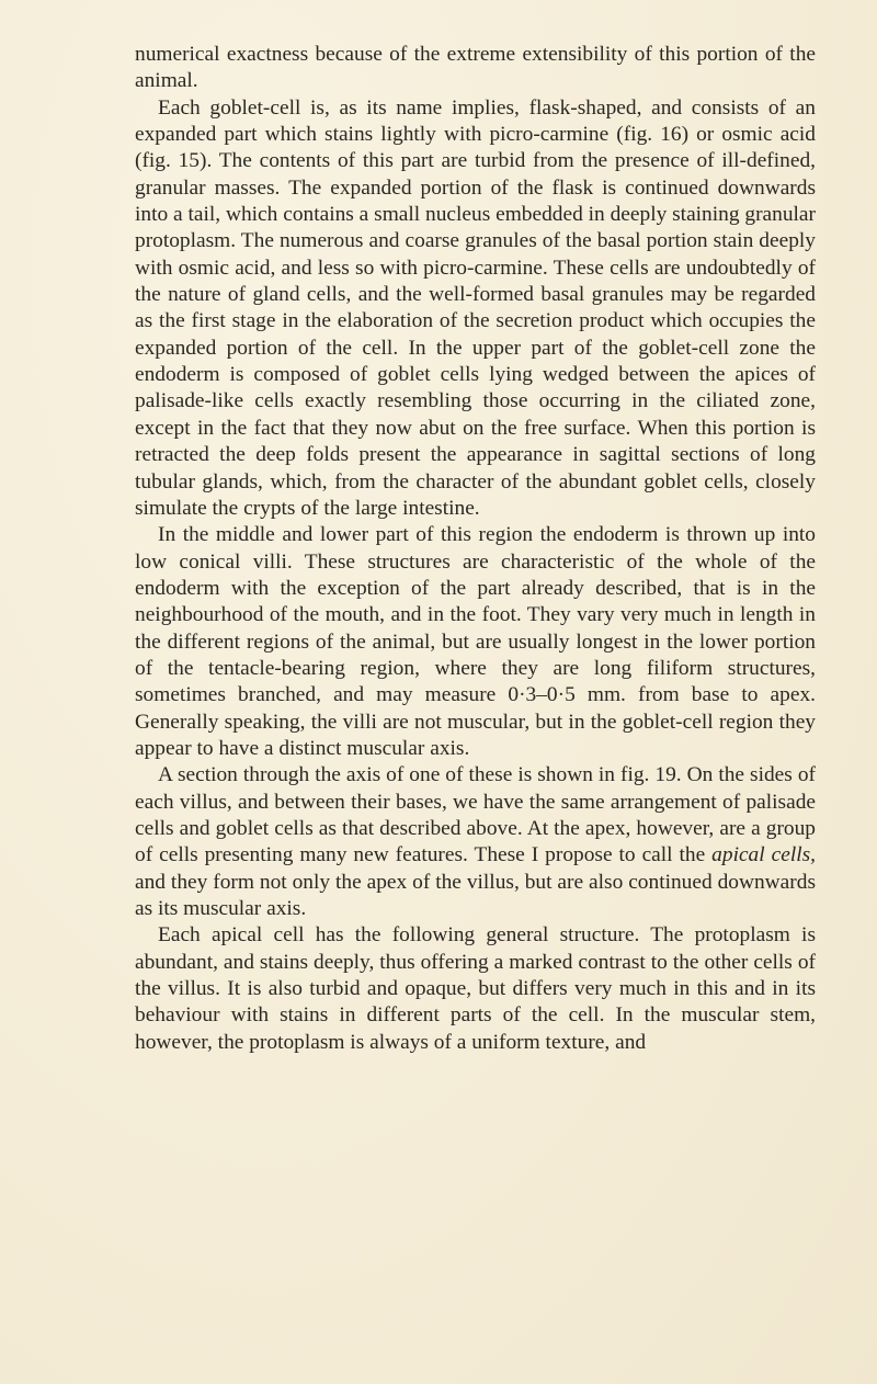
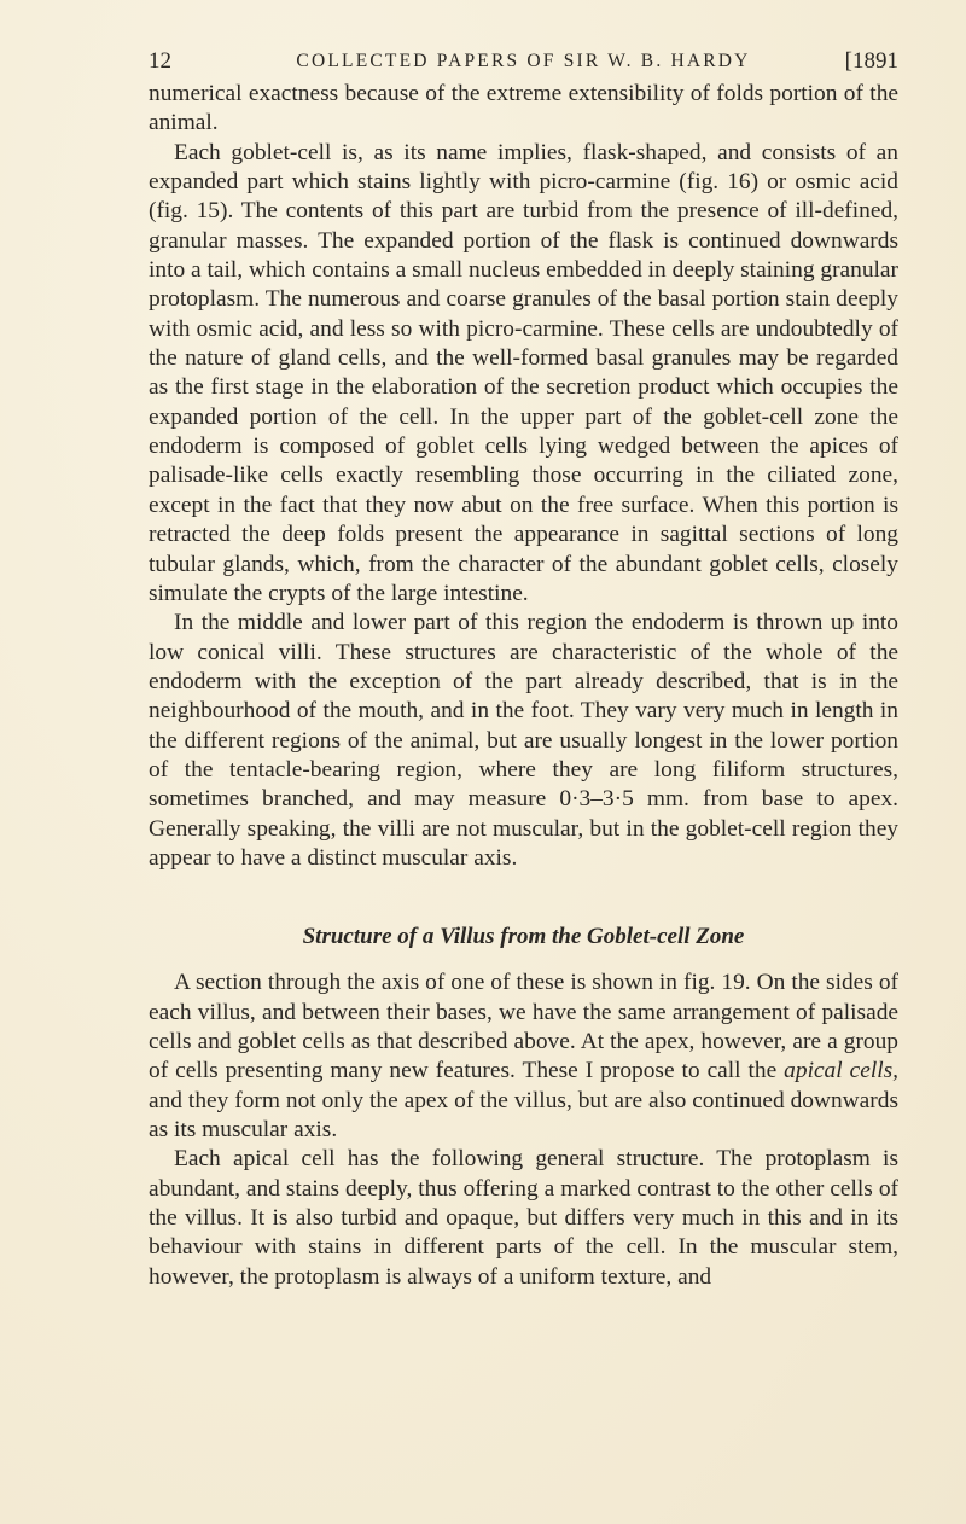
+ 12
+ COLLECTED PAPERS OF SIR W. B. HARDY
+ [1891
- numerical exactness because of the extreme extensibility of this portion of the animal.
+ numerical exactness because of the extreme extensibility of folds portion of the animal.
  Each goblet-cell is, as its name implies, flask-shaped, and consists of an expanded part which stains lightly with picro-carmine (fig. 16) or osmic acid (fig. 15). The contents of this part are turbid from the presence of ill-defined, granular masses. The expanded portion of the flask is continued downwards into a tail, which contains a small nucleus embedded in deeply staining granular protoplasm. The numerous and coarse granules of the basal portion stain deeply with osmic acid, and less so with picro-carmine. These cells are undoubtedly of the nature of gland cells, and the well-formed basal granules may be regarded as the first stage in the elaboration of the secretion product which occupies the expanded portion of the cell. In the upper part of the goblet-cell zone the endoderm is composed of goblet cells lying wedged between the apices of palisade-like cells exactly resembling those occurring in the ciliated zone, except in the fact that they now abut on the free surface. When this portion is retracted the deep folds present the appearance in sagittal sections of long tubular glands, which, from the character of the abundant goblet cells, closely simulate the crypts of the large intestine.
- In the middle and lower part of this region the endoderm is thrown up into low conical villi. These structures are characteristic of the whole of the endoderm with the exception of the part already described, that is in the neighbourhood of the mouth, and in the foot. They vary very much in length in the different regions of the animal, but are usually longest in the lower portion of the tentacle-bearing region, where they are long filiform structures, sometimes branched, and may measure 0·3–0·5 mm. from base to apex. Generally speaking, the villi are not muscular, but in the goblet-cell region they appear to have a distinct muscular axis.
+ In the middle and lower part of this region the endoderm is thrown up into low conical villi. These structures are characteristic of the whole of the endoderm with the exception of the part already described, that is in the neighbourhood of the mouth, and in the foot. They vary very much in length in the different regions of the animal, but are usually longest in the lower portion of the tentacle-bearing region, where they are long filiform structures, sometimes branched, and may measure 0·3–3·5 mm. from base to apex. Generally speaking, the villi are not muscular, but in the goblet-cell region they appear to have a distinct muscular axis.
+ Structure of a Villus from the Goblet-cell Zone
  A section through the axis of one of these is shown in fig. 19. On the sides of each villus, and between their bases, we have the same arrangement of palisade cells and goblet cells as that described above. At the apex, however, are a group of cells presenting many new features. These I propose to call the apical cells, and they form not only the apex of the villus, but are also continued downwards as its muscular axis.
  Each apical cell has the following general structure. The protoplasm is abundant, and stains deeply, thus offering a marked contrast to the other cells of the villus. It is also turbid and opaque, but differs very much in this and in its behaviour with stains in different parts of the cell. In the muscular stem, however, the protoplasm is always of a uniform texture, and
